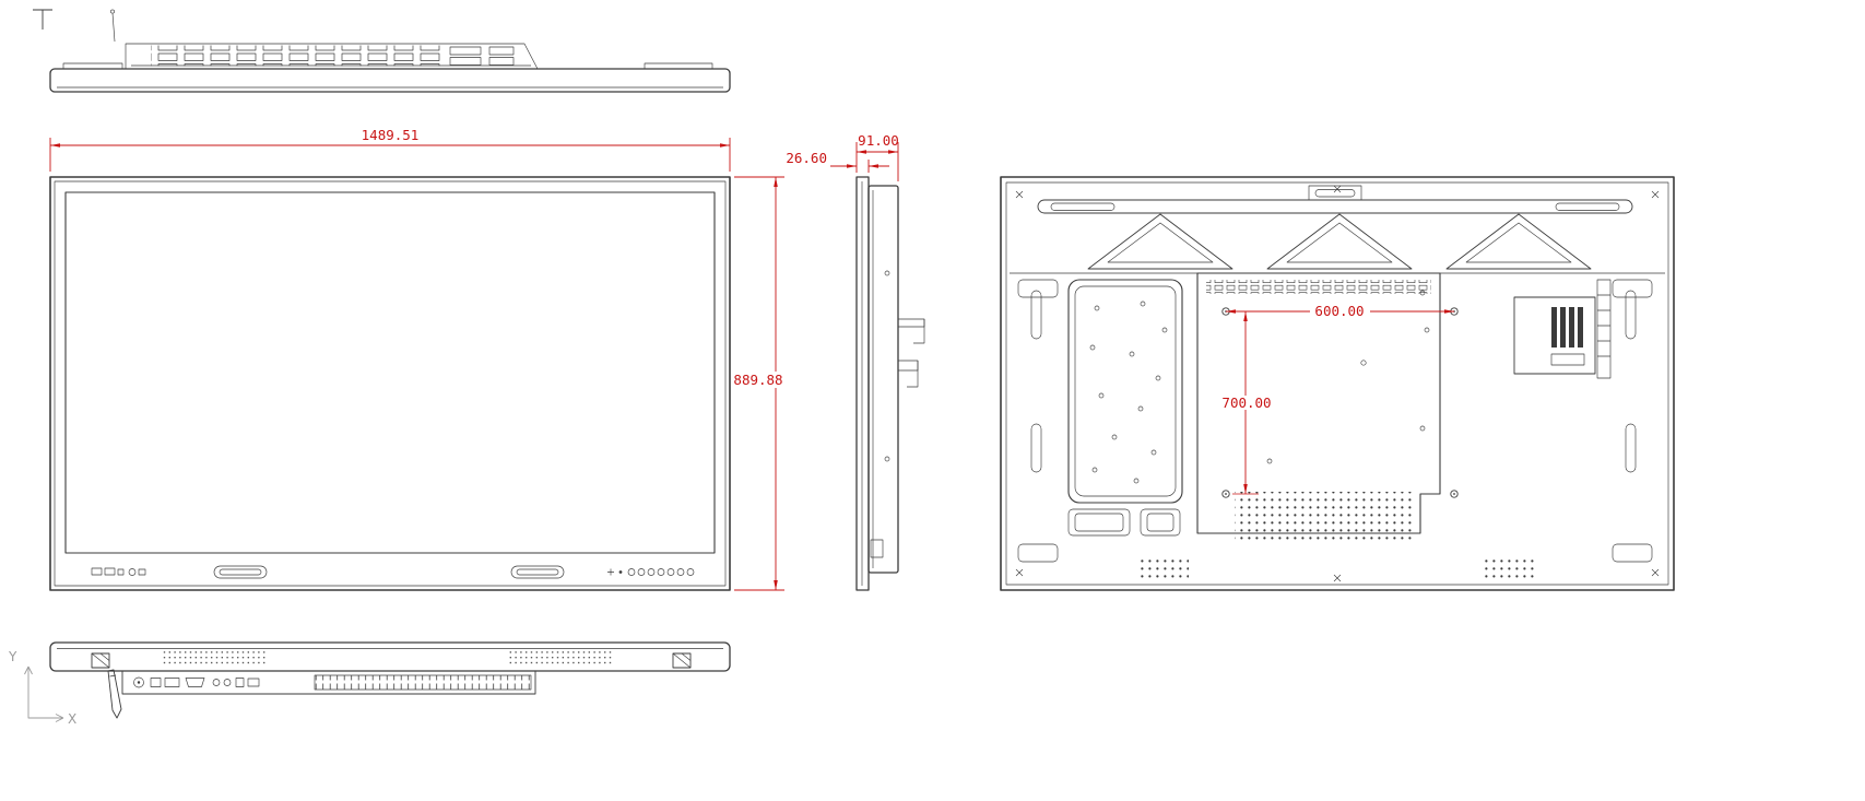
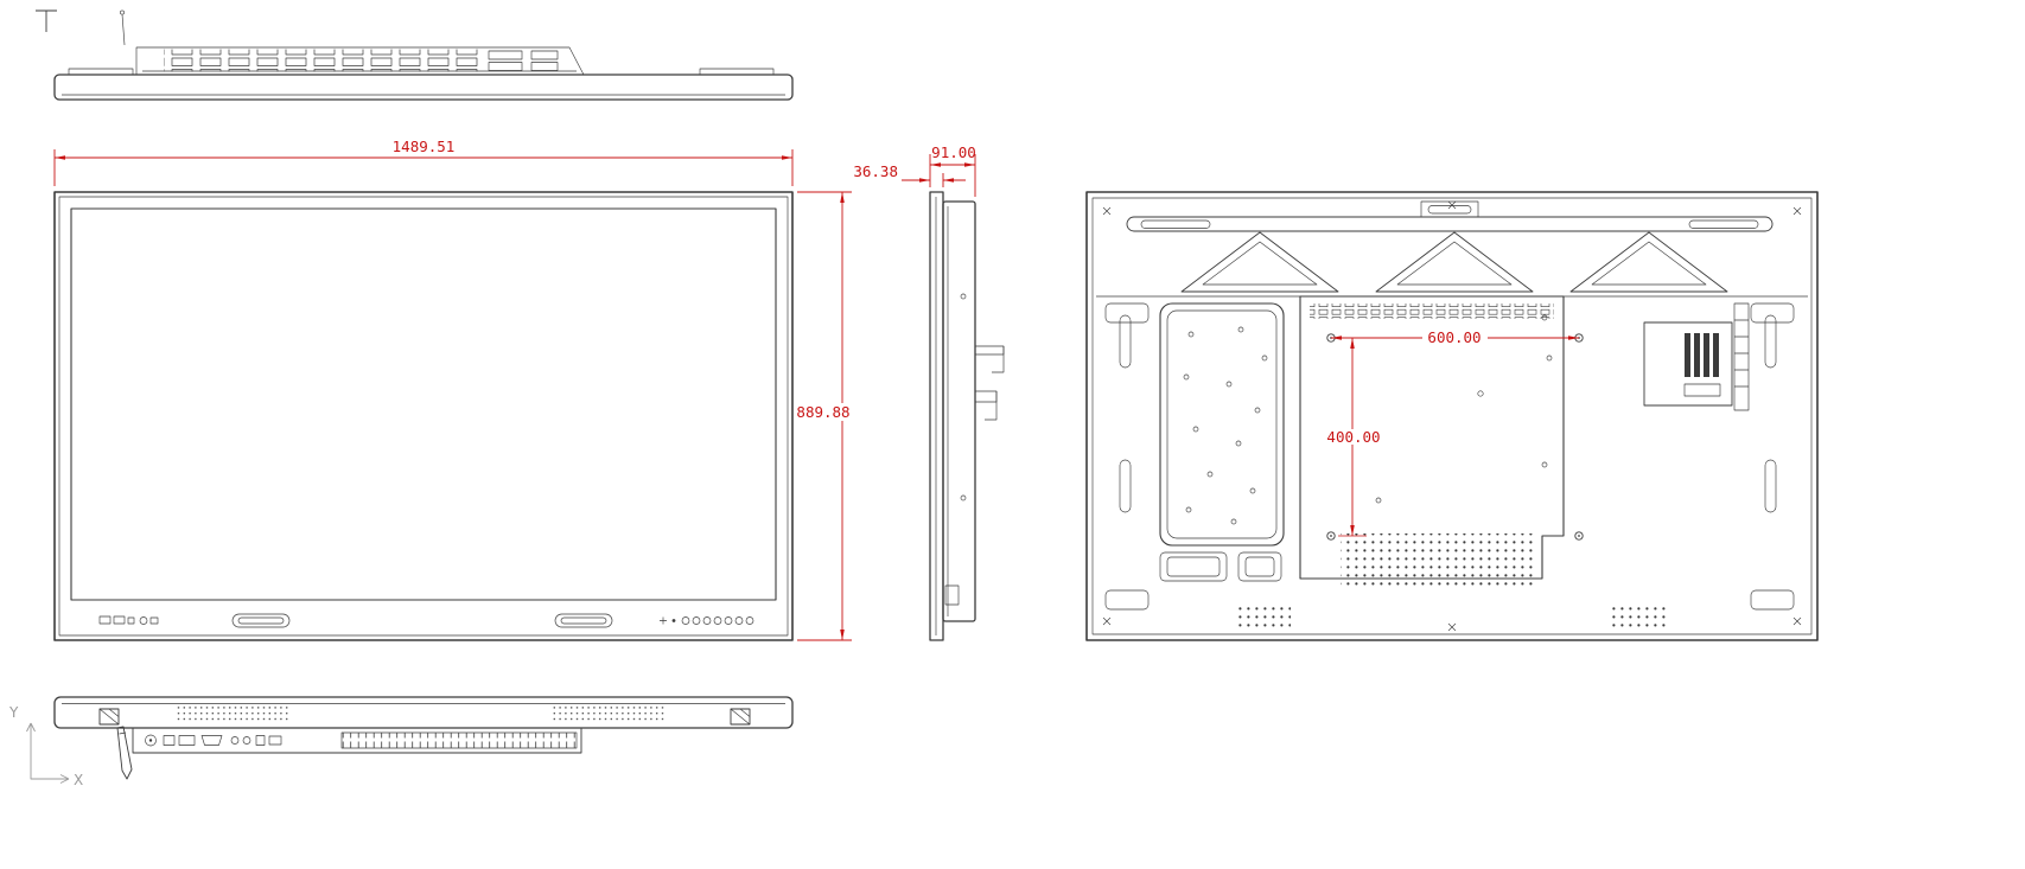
  1489.51
  889.88
  91.00
- 26.60
+ 36.38
  600.00
- 700.00
+ 400.00
  Y
  X
